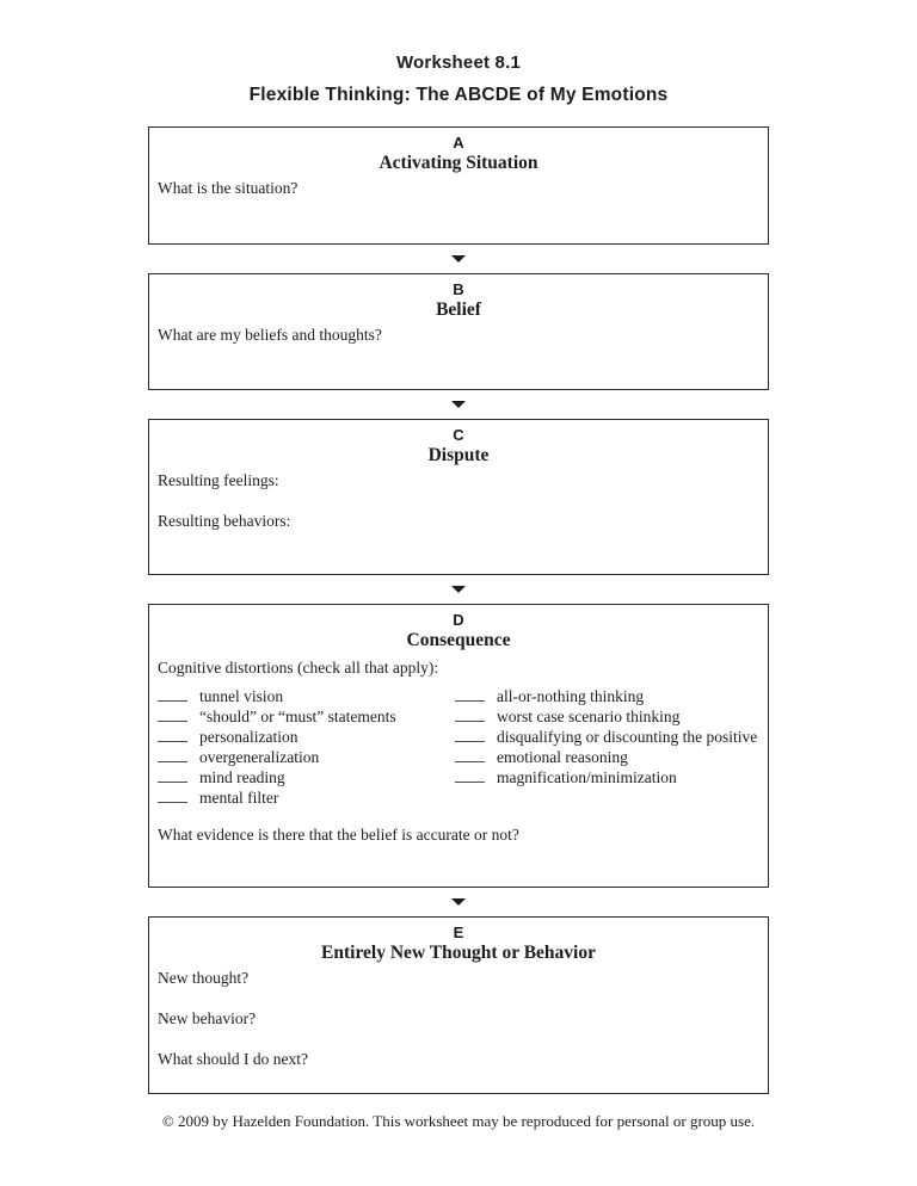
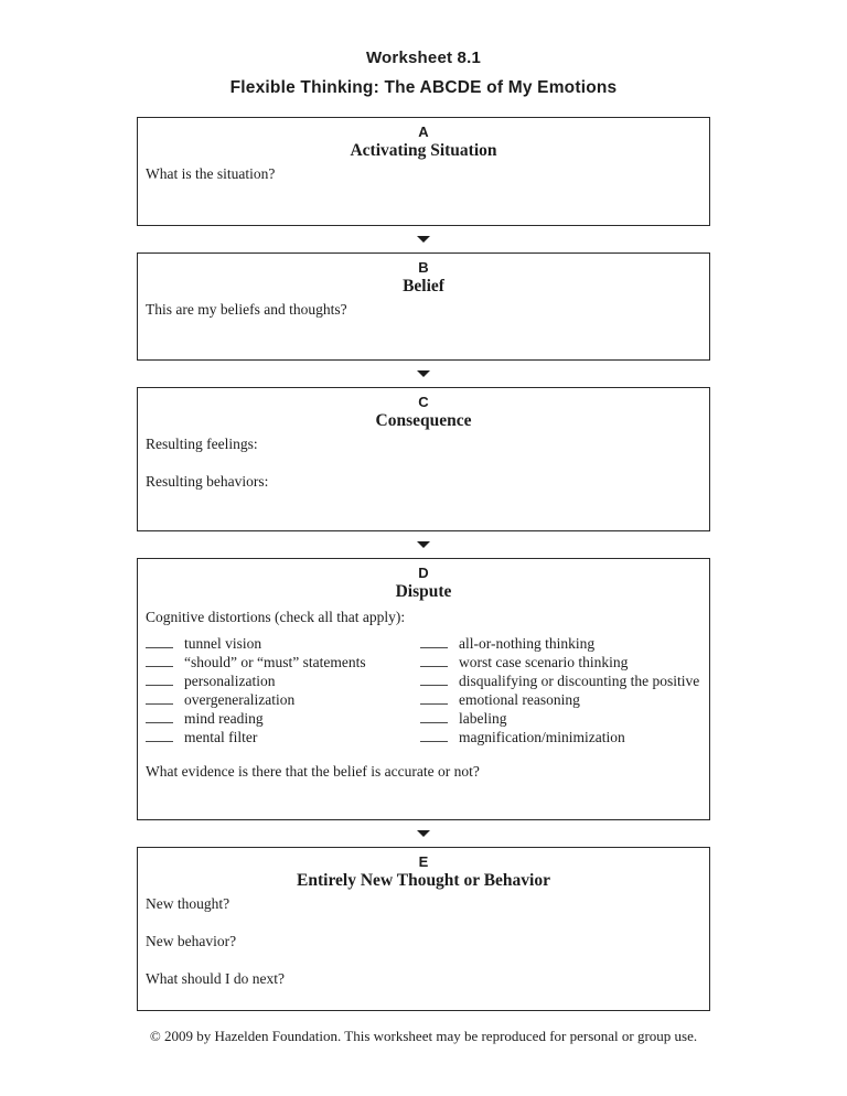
  Worksheet 8.1
  Flexible Thinking: The ABCDE of My Emotions
  A
  Activating Situation
  What is the situation?
  B
  Belief
- What are my beliefs and thoughts?
+ This are my beliefs and thoughts?
  C
- Dispute
+ Consequence
  Resulting feelings:
  Resulting behaviors:
  D
- Consequence
+ Dispute
  Cognitive distortions (check all that apply):
  tunnel vision
  “should” or “must” statements
  personalization
  overgeneralization
  mind reading
  mental filter
  all-or-nothing thinking
  worst case scenario thinking
  disqualifying or discounting the positive
  emotional reasoning
+ labeling
  magnification/minimization
  What evidence is there that the belief is accurate or not?
  E
  Entirely New Thought or Behavior
  New thought?
  New behavior?
  What should I do next?
  © 2009 by Hazelden Foundation. This worksheet may be reproduced for personal or group use.
